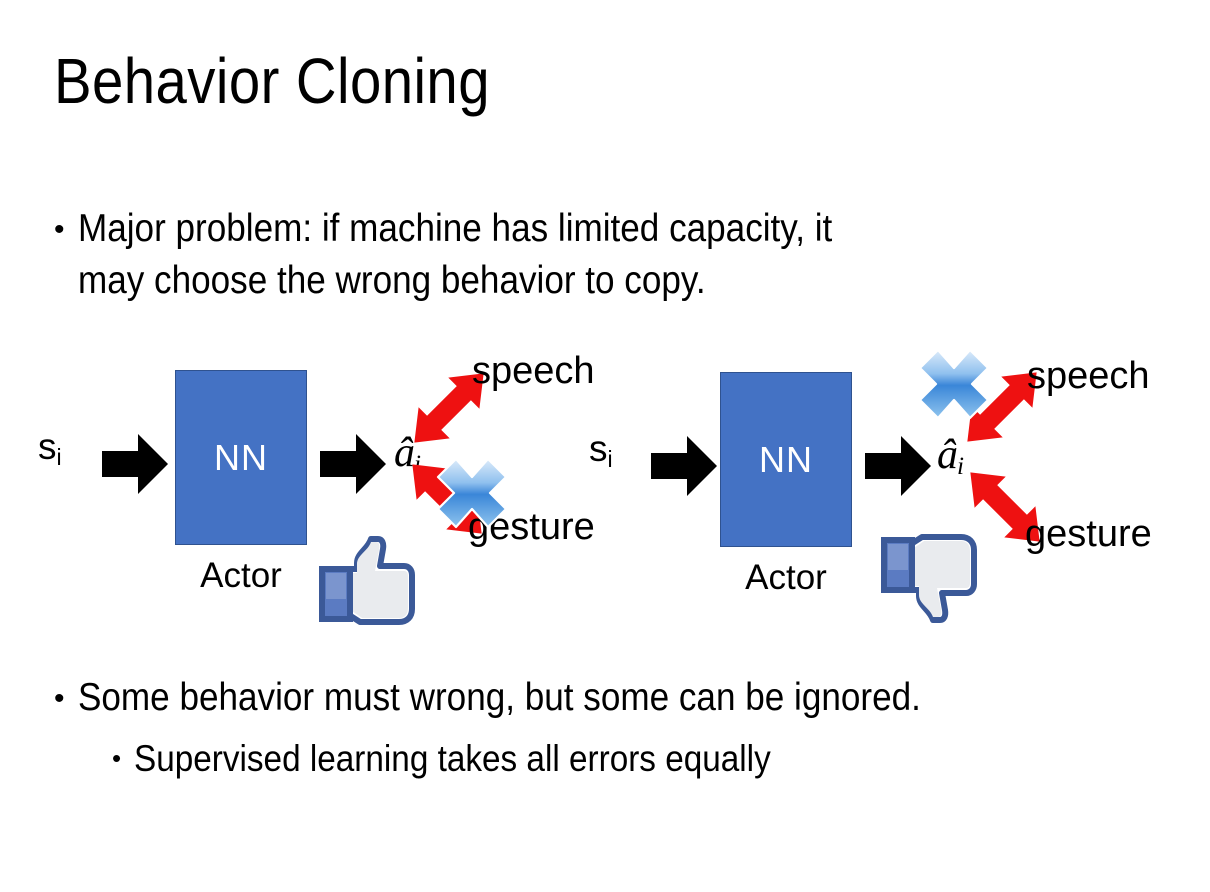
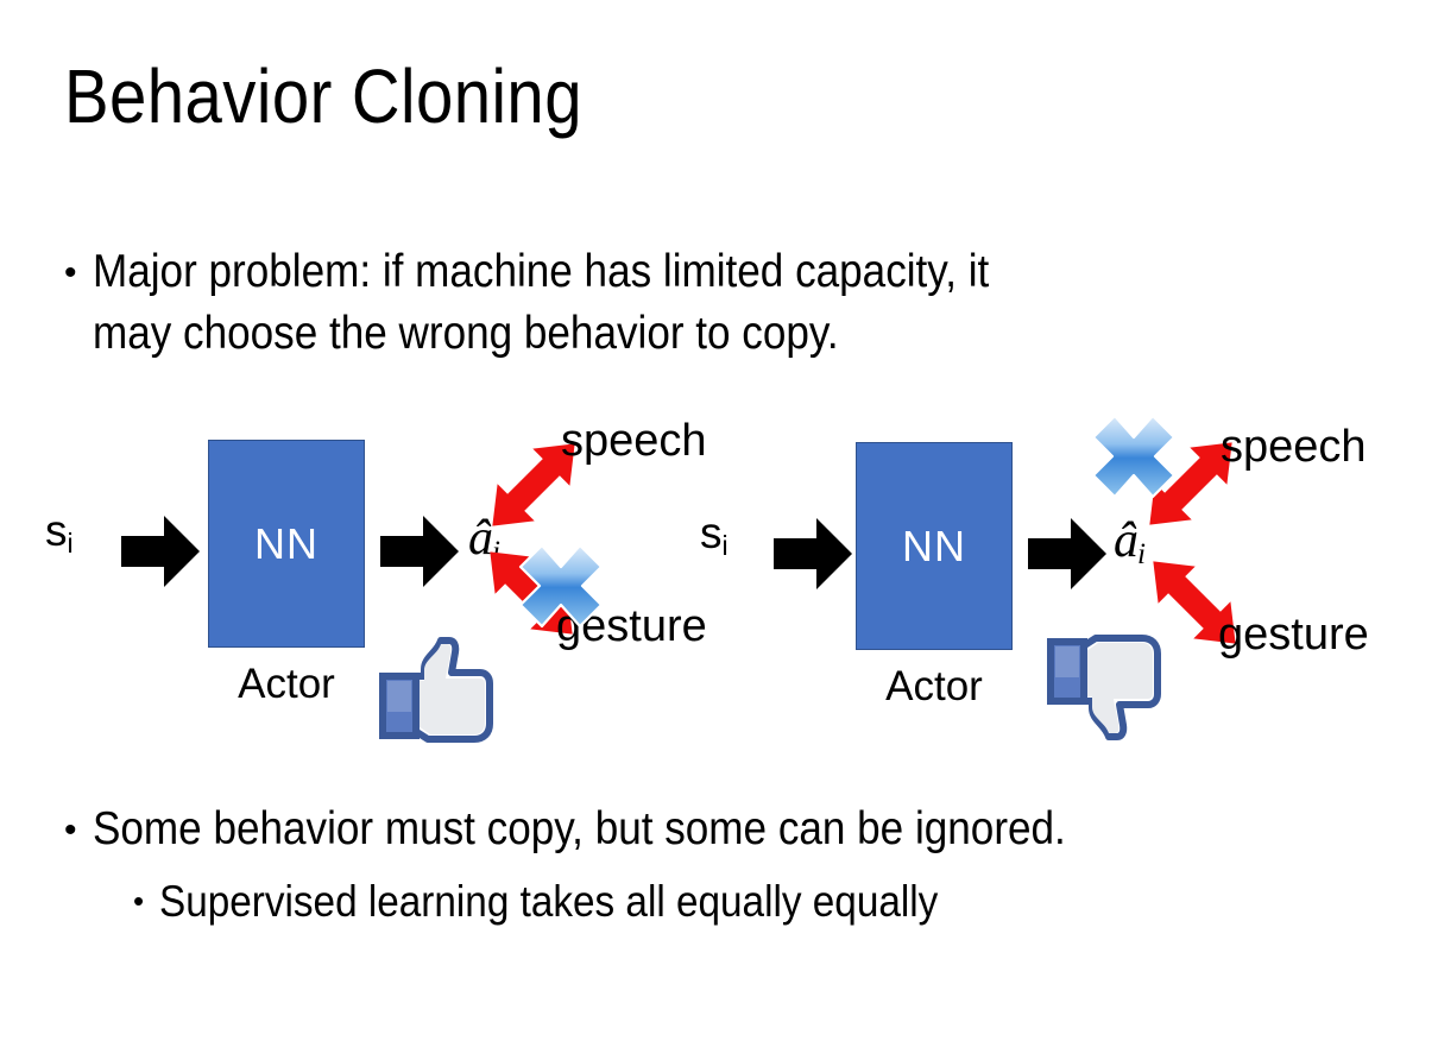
  Behavior Cloning
  •
  Major problem: if machine has limited capacity, it
  may choose the wrong behavior to copy.
  si
  NN
  Actor
  âi
  speech
  gesture
  si
  NN
  Actor
  âi
  speech
  gesture
  •
- Some behavior must wrong, but some can be ignored.
+ Some behavior must copy, but some can be ignored.
  •
- Supervised learning takes all errors equally
+ Supervised learning takes all equally equally
